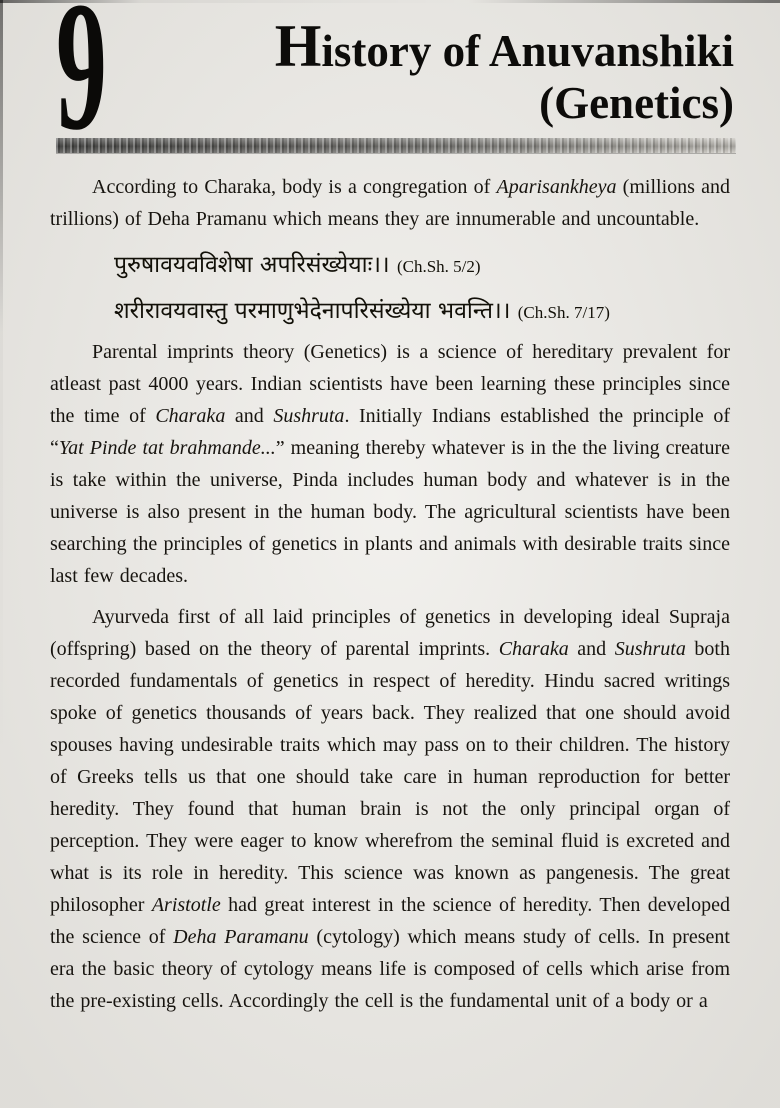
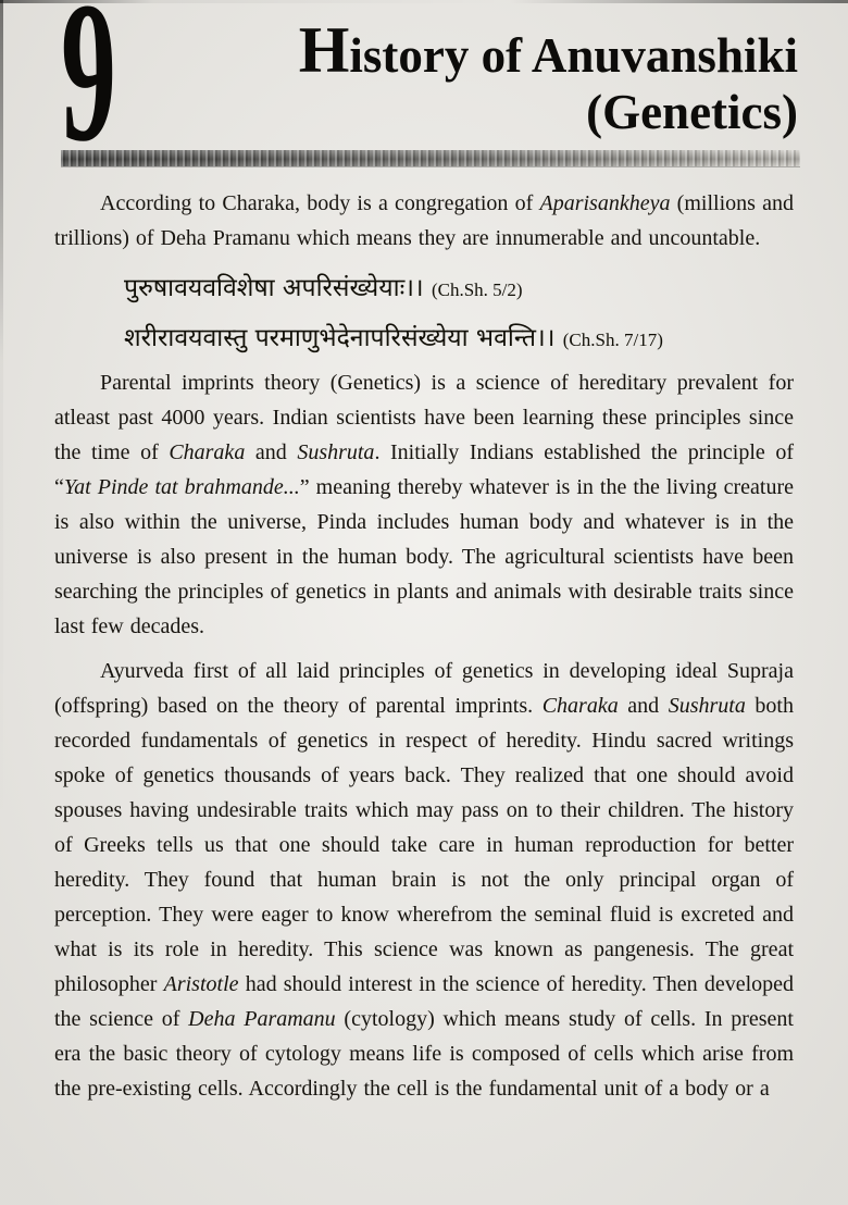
  9
  History of Anuvanshiki
  (Genetics)
  According to Charaka, body is a congregation of Aparisankheya (millions and trillions) of Deha Pramanu which means they are innumerable and uncountable.
  पुरुषावयवविशेषा अपरिसंख्येयाः।। (Ch.Sh. 5/2)
  शरीरावयवास्तु परमाणुभेदेनापरिसंख्येया भवन्ति।। (Ch.Sh. 7/17)
- Parental imprints theory (Genetics) is a science of hereditary prevalent for atleast past 4000 years. Indian scientists have been learning these principles since the time of Charaka and Sushruta. Initially Indians established the principle of “Yat Pinde tat brahmande...” meaning thereby whatever is in the the living creature is take within the universe, Pinda includes human body and whatever is in the universe is also present in the human body. The agricultural scientists have been searching the principles of genetics in plants and animals with desirable traits since last few decades.
+ Parental imprints theory (Genetics) is a science of hereditary prevalent for atleast past 4000 years. Indian scientists have been learning these principles since the time of Charaka and Sushruta. Initially Indians established the principle of “Yat Pinde tat brahmande...” meaning thereby whatever is in the the living creature is also within the universe, Pinda includes human body and whatever is in the universe is also present in the human body. The agricultural scientists have been searching the principles of genetics in plants and animals with desirable traits since last few decades.
- Ayurveda first of all laid principles of genetics in developing ideal Supraja (offspring) based on the theory of parental imprints. Charaka and Sushruta both recorded fundamentals of genetics in respect of heredity. Hindu sacred writings spoke of genetics thousands of years back. They realized that one should avoid spouses having undesirable traits which may pass on to their children. The history of Greeks tells us that one should take care in human reproduction for better heredity. They found that human brain is not the only principal organ of perception. They were eager to know wherefrom the seminal fluid is excreted and what is its role in heredity. This science was known as pangenesis. The great philosopher Aristotle had great interest in the science of heredity. Then developed the science of Deha Paramanu (cytology) which means study of cells. In present era the basic theory of cytology means life is composed of cells which arise from the pre-existing cells. Accordingly the cell is the fundamental unit of a body or a
+ Ayurveda first of all laid principles of genetics in developing ideal Supraja (offspring) based on the theory of parental imprints. Charaka and Sushruta both recorded fundamentals of genetics in respect of heredity. Hindu sacred writings spoke of genetics thousands of years back. They realized that one should avoid spouses having undesirable traits which may pass on to their children. The history of Greeks tells us that one should take care in human reproduction for better heredity. They found that human brain is not the only principal organ of perception. They were eager to know wherefrom the seminal fluid is excreted and what is its role in heredity. This science was known as pangenesis. The great philosopher Aristotle had should interest in the science of heredity. Then developed the science of Deha Paramanu (cytology) which means study of cells. In present era the basic theory of cytology means life is composed of cells which arise from the pre-existing cells. Accordingly the cell is the fundamental unit of a body or a
